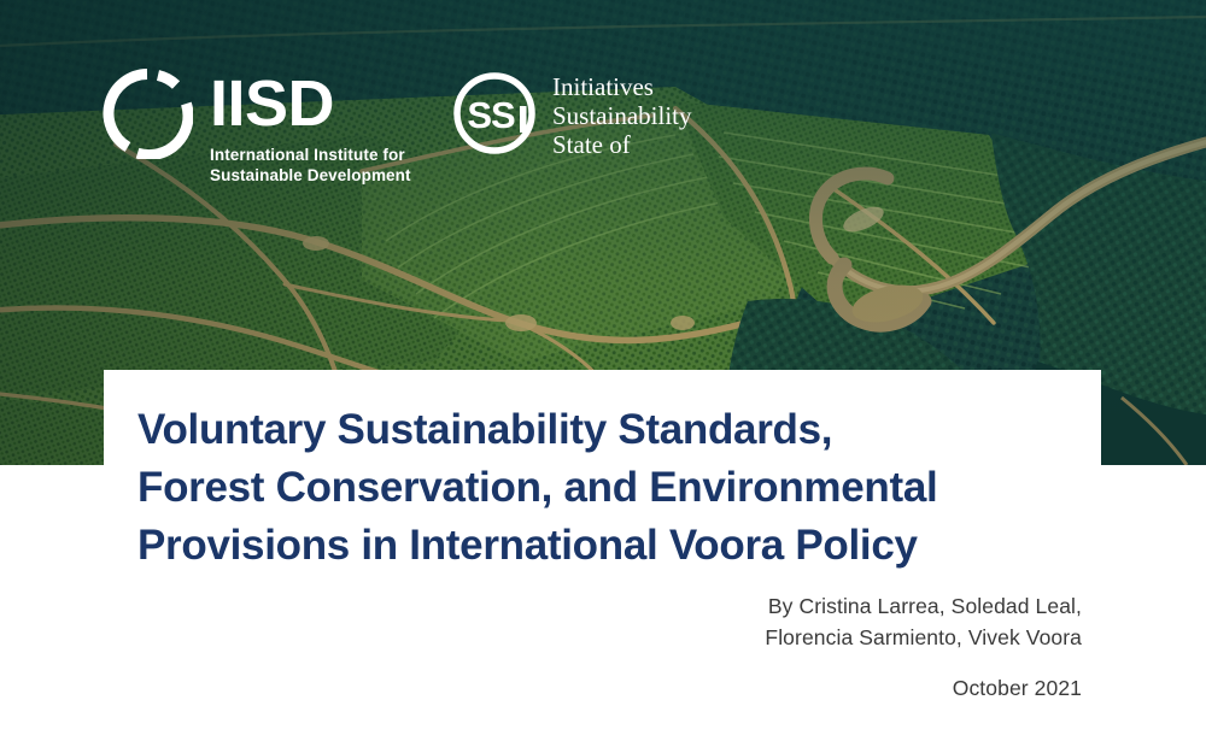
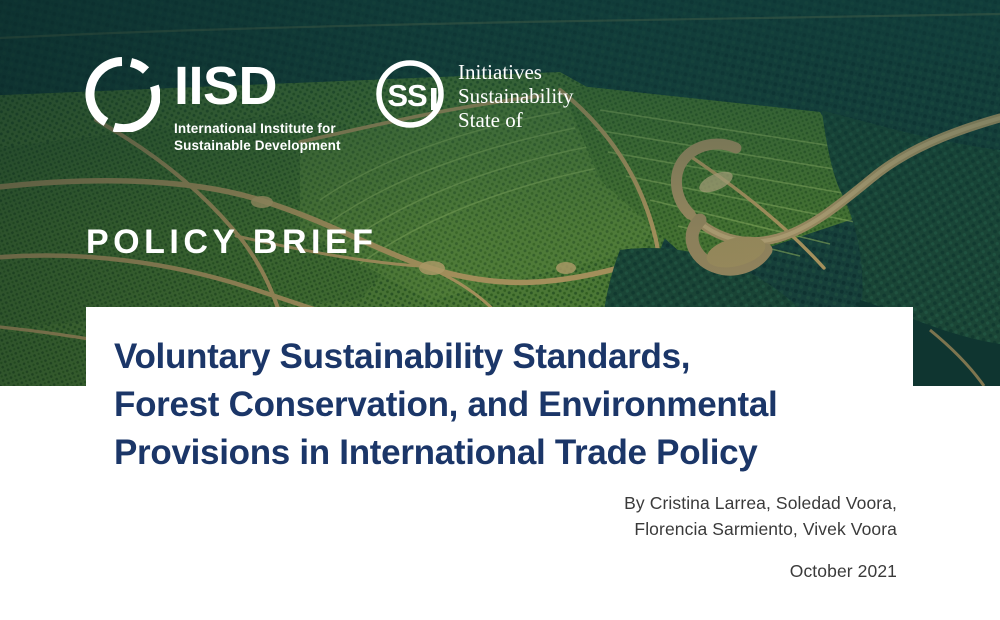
  IISD
  International Institute for
  Sustainable Development
  SS
  Initiatives
  Sustainability
  State of
+ POLICY BRIEF
  Voluntary Sustainability Standards,
  Forest Conservation, and Environmental
- Provisions in International Voora Policy
+ Provisions in International Trade Policy
- By Cristina Larrea, Soledad Leal,
+ By Cristina Larrea, Soledad Voora,
  Florencia Sarmiento, Vivek Voora
  October 2021
